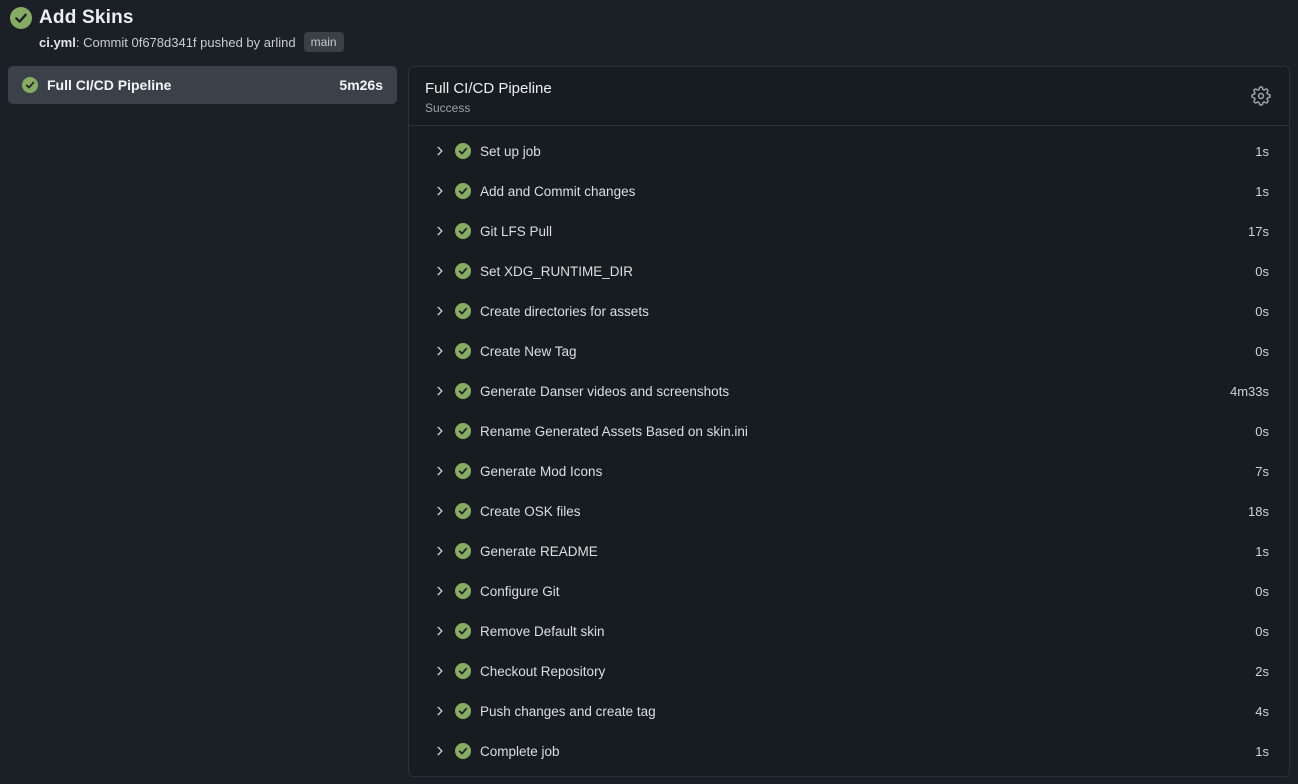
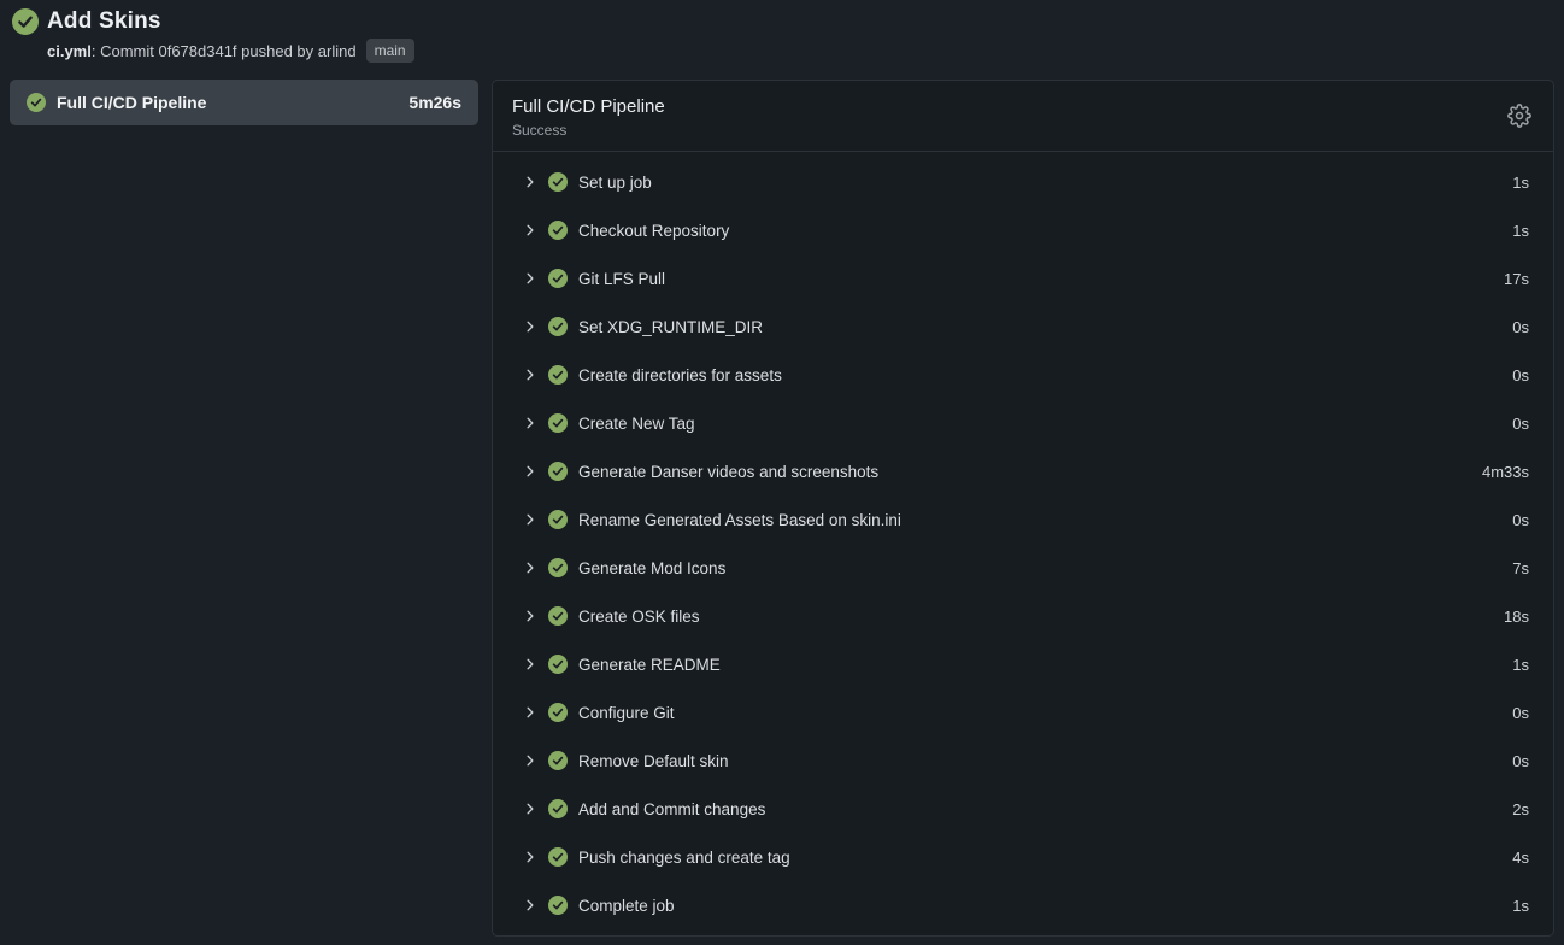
  Add Skins
  ci.yml: Commit 0f678d341f pushed by arlind
  main
  Full CI/CD Pipeline
  5m26s
  Full CI/CD Pipeline
  Success
  Set up job
  1s
- Add and Commit changes
+ Checkout Repository
  1s
  Git LFS Pull
  17s
  Set XDG_RUNTIME_DIR
  0s
  Create directories for assets
  0s
  Create New Tag
  0s
  Generate Danser videos and screenshots
  4m33s
  Rename Generated Assets Based on skin.ini
  0s
  Generate Mod Icons
  7s
  Create OSK files
  18s
  Generate README
  1s
  Configure Git
  0s
  Remove Default skin
  0s
- Checkout Repository
+ Add and Commit changes
  2s
  Push changes and create tag
  4s
  Complete job
  1s
